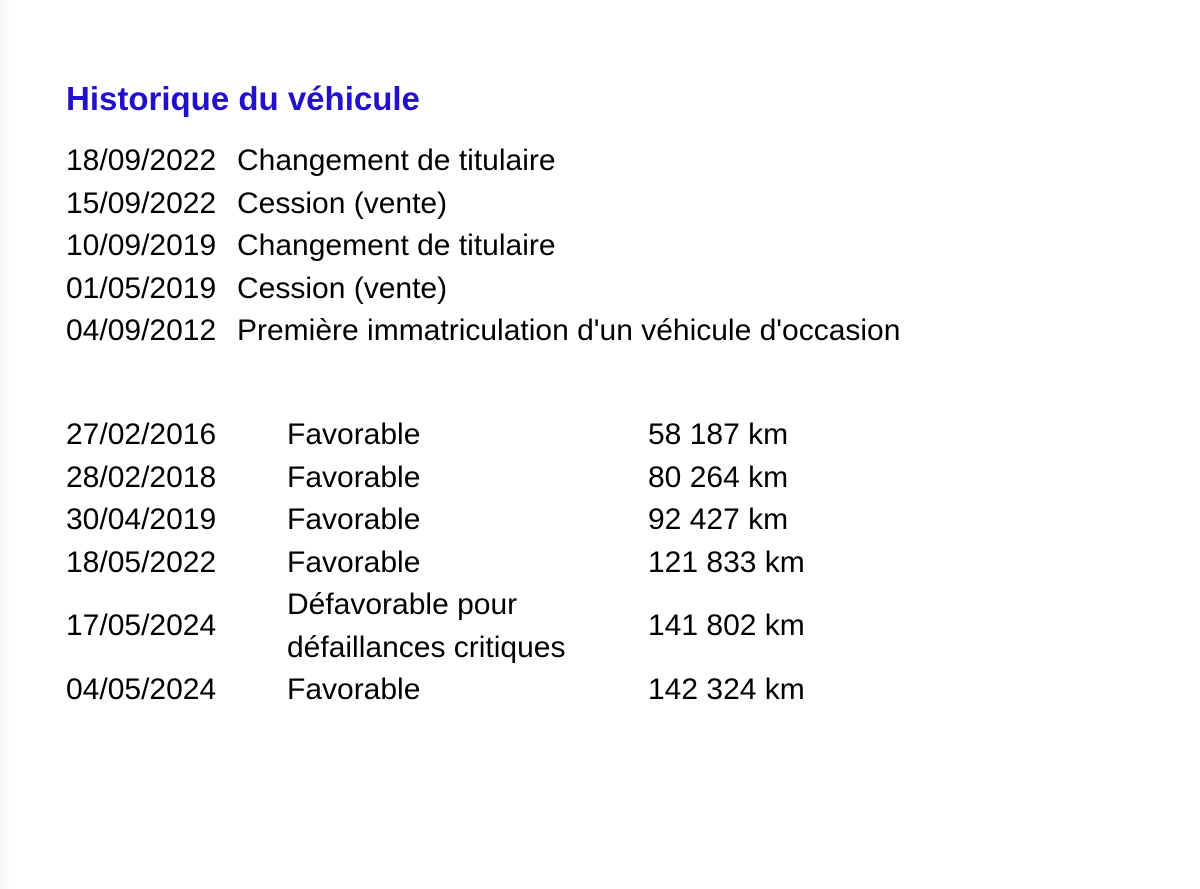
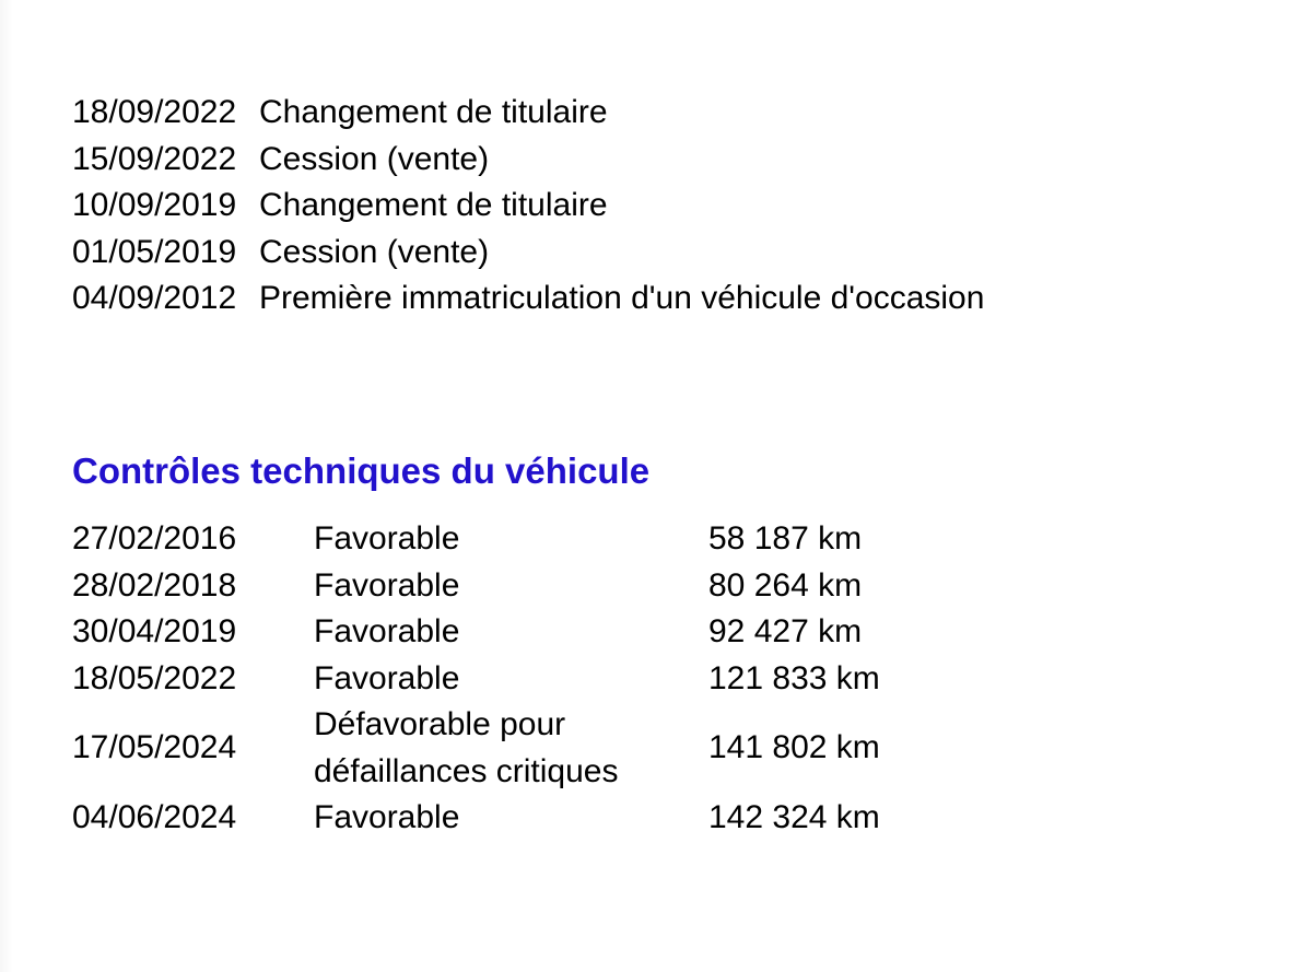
- Historique du véhicule
  18/09/2022
  Changement de titulaire
  15/09/2022
  Cession (vente)
  10/09/2019
  Changement de titulaire
  01/05/2019
  Cession (vente)
  04/09/2012
  Première immatriculation d'un véhicule d'occasion
+ Contrôles techniques du véhicule
  27/02/2016
  Favorable
  58 187 km
  28/02/2018
  Favorable
  80 264 km
  30/04/2019
  Favorable
  92 427 km
  18/05/2022
  Favorable
  121 833 km
  17/05/2024
  Défavorable pour défaillances critiques
  141 802 km
- 04/05/2024
+ 04/06/2024
  Favorable
  142 324 km
